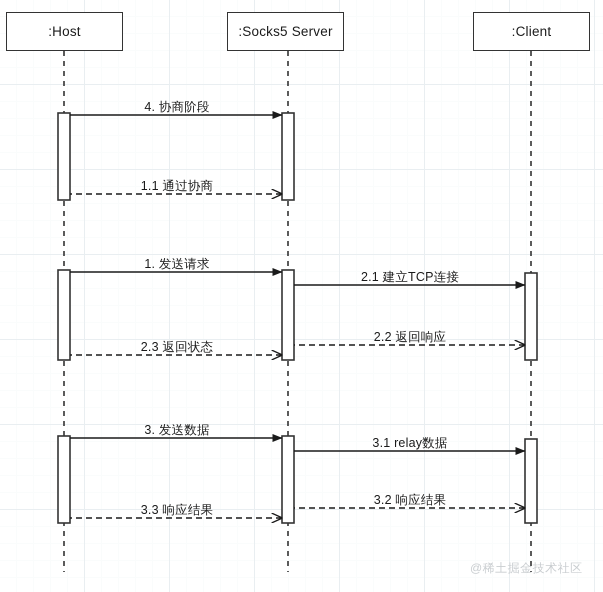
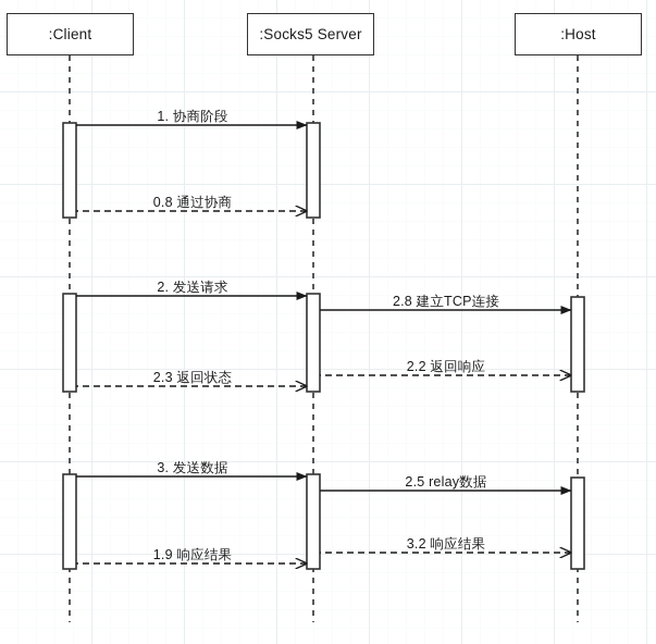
- :Host
+ :Client
  :Socks5 Server
- :Client
+ :Host
- 4. 协商阶段
+ 1. 协商阶段
- 1.1 通过协商
+ 0.8 通过协商
- 1. 发送请求
+ 2. 发送请求
- 2.1 建立TCP连接
+ 2.8 建立TCP连接
  2.2 返回响应
  2.3 返回状态
  3. 发送数据
- 3.1 relay数据
+ 2.5 relay数据
  3.2 响应结果
- 3.3 响应结果
+ 1.9 响应结果
- @稀土掘金技术社区
